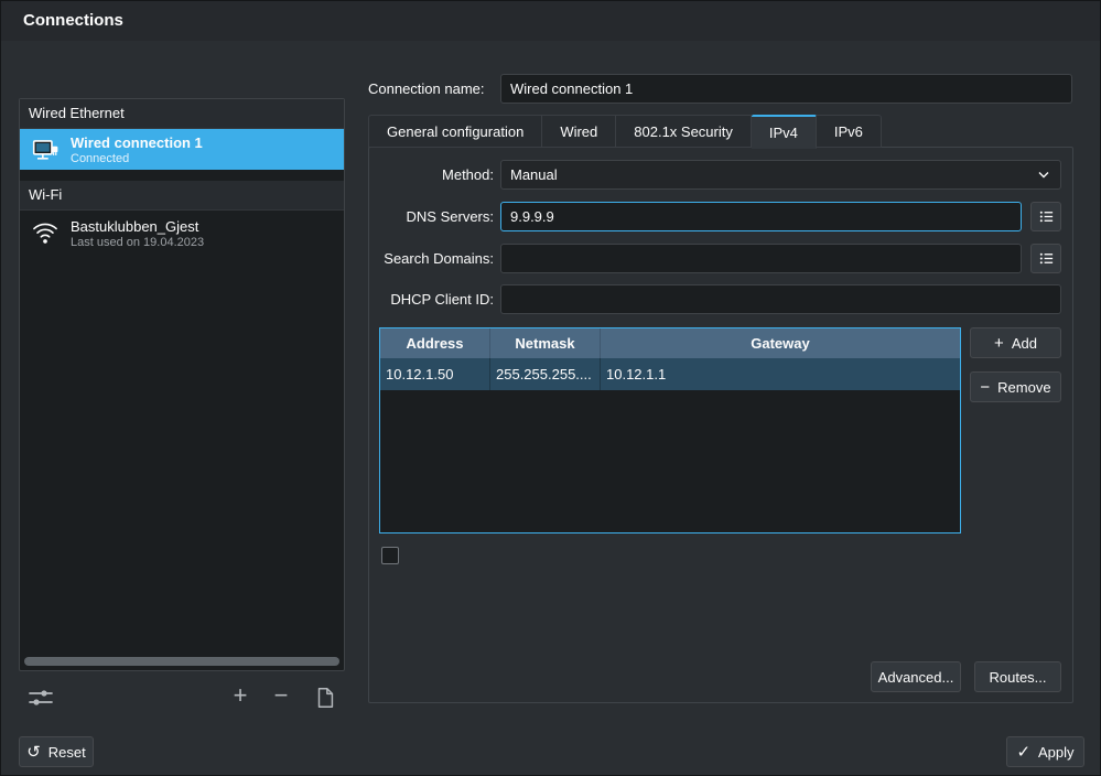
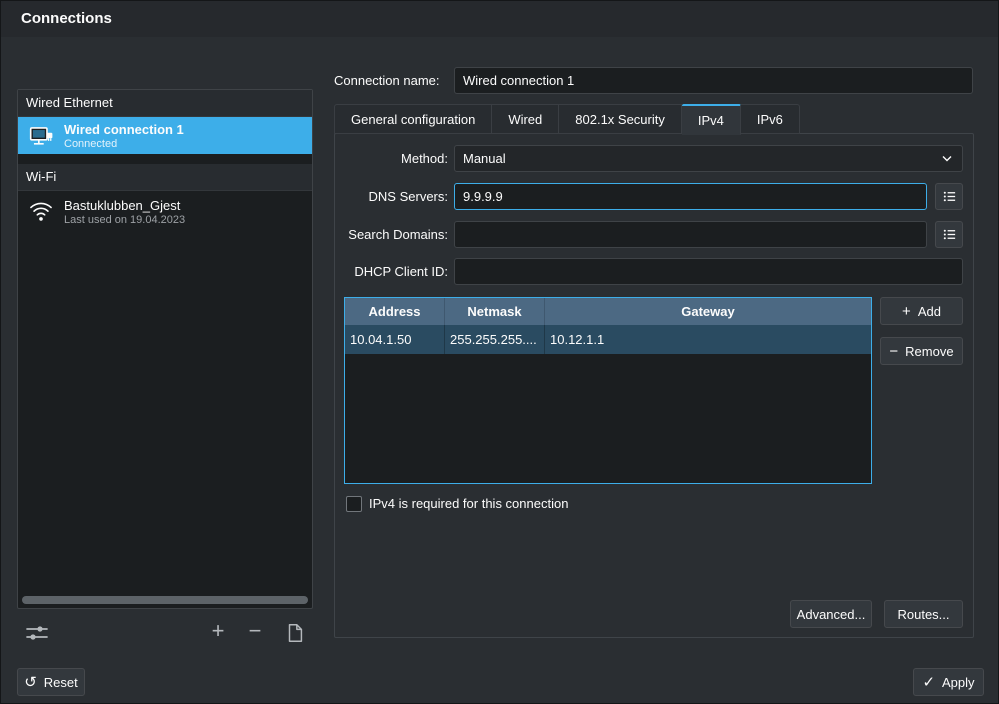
  Connections
  Wired Ethernet
  Wired connection 1
  Connected
  Wi-Fi
  Bastuklubben_Gjest
  Last used on 19.04.2023
  +
  −
  Connection name:
  Wired connection 1
  General configuration
  Wired
  802.1x Security
  IPv4
  IPv6
  Method:
  Manual
  DNS Servers:
  9.9.9.9
  Search Domains:
  DHCP Client ID:
  Address
  Netmask
  Gateway
- 10.12.1.50
+ 10.04.1.50
  255.255.255....
  10.12.1.1
  +
  Add
  −
  Remove
+ IPv4 is required for this connection
  Advanced...
  Routes...
  ↺
  Reset
  ✓
  Apply
